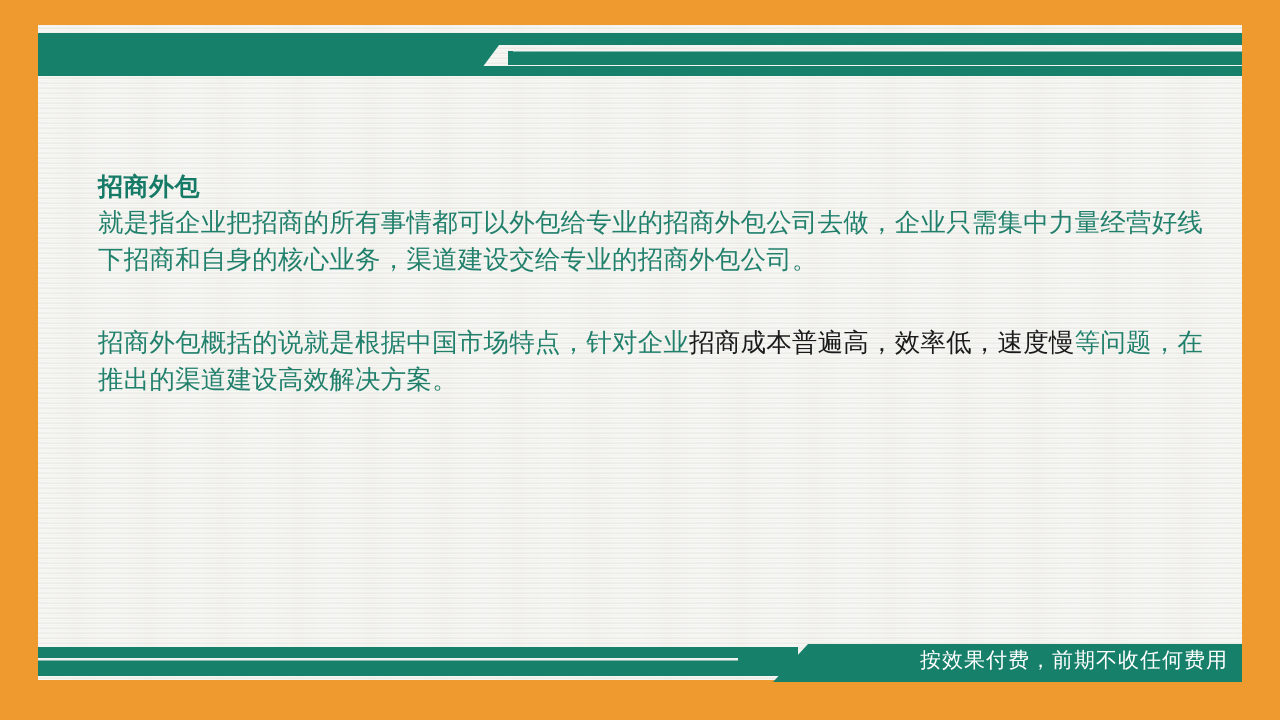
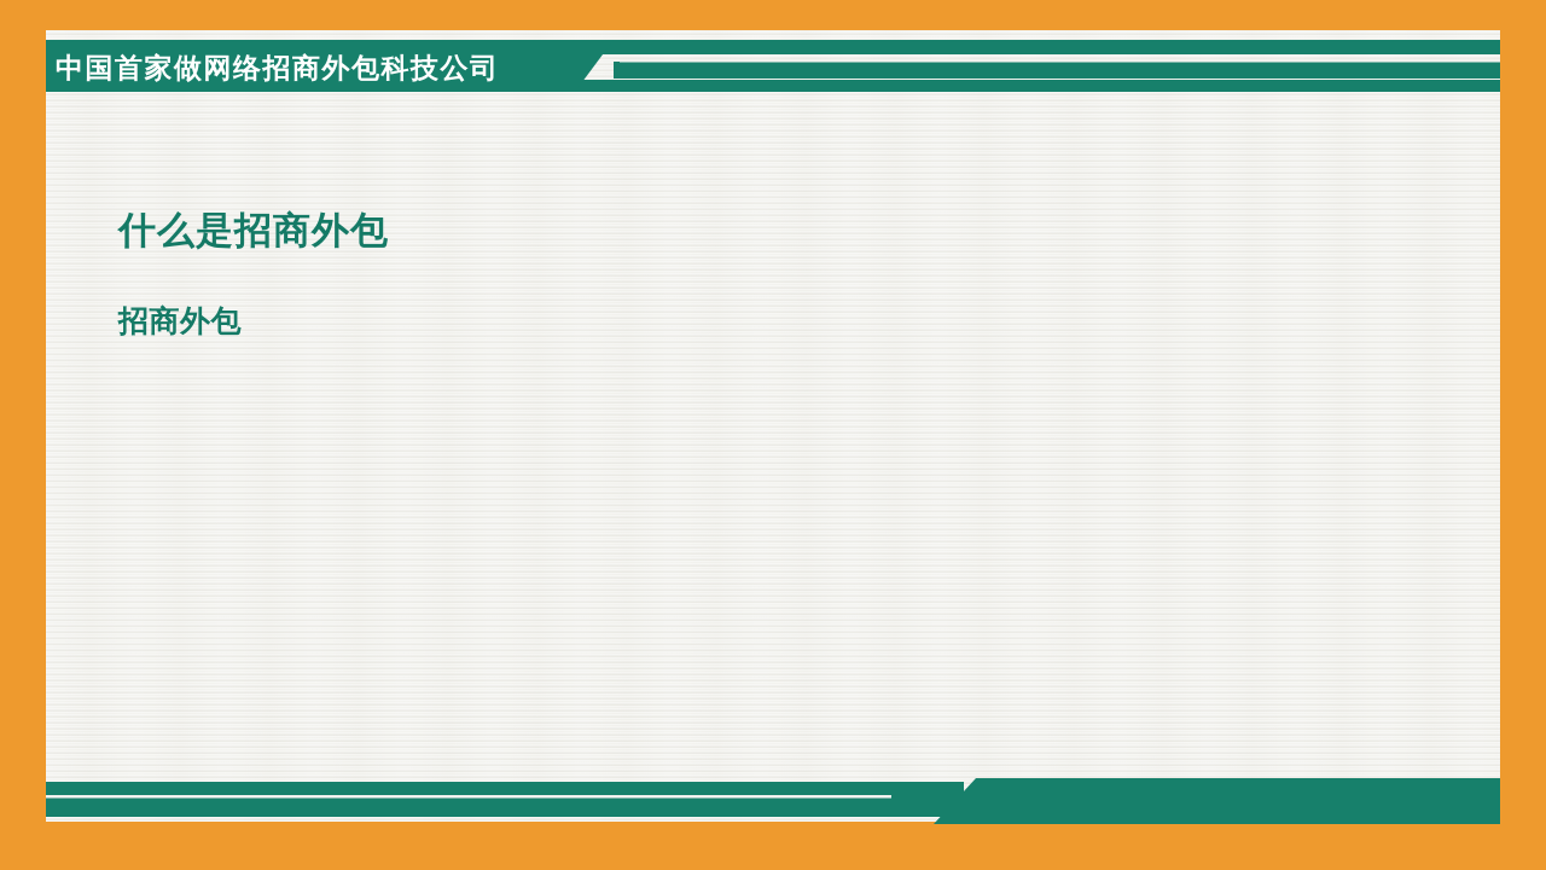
+ 中国首家做网络招商外包科技公司
+ 什么是招商外包
  招商外包
- 就是指企业把招商的所有事情都可以外包给专业的招商外包公司去做，企业只需集中力量经营好线下招商和自身的核心业务，渠道建设交给专业的招商外包公司。
- 招商外包概括的说就是根据中国市场特点，针对企业招商成本普遍高，效率低，速度慢等问题，在推出的渠道建设高效解决方案。
- 按效果付费，前期不收任何费用
